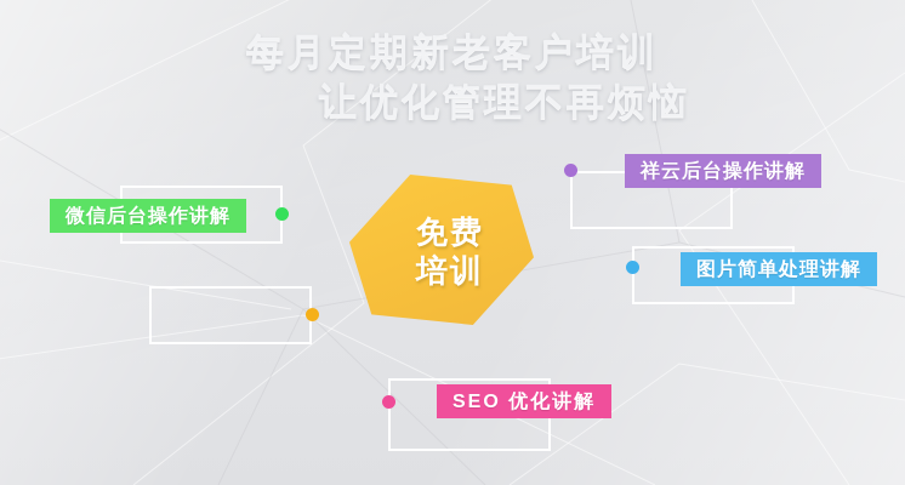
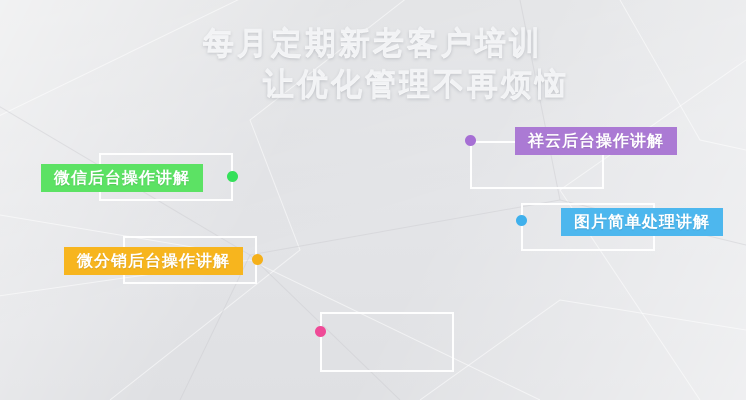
  每月定期新老客户培训
  让优化管理不再烦恼
- 免费
- 培训
  微信后台操作讲解
+ 微分销后台操作讲解
  祥云后台操作讲解
  图片简单处理讲解
- SEO 优化讲解
